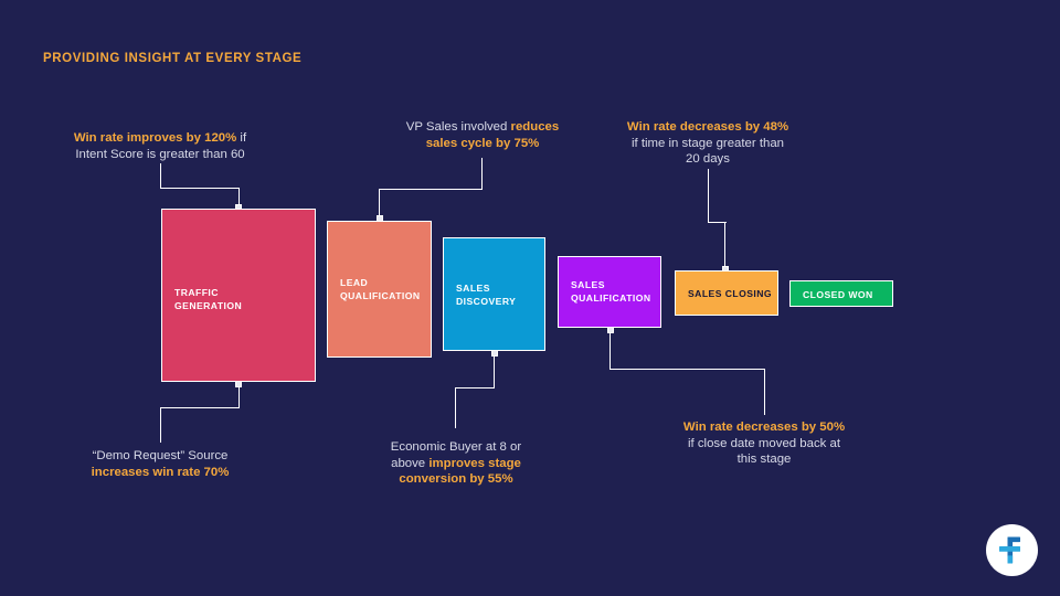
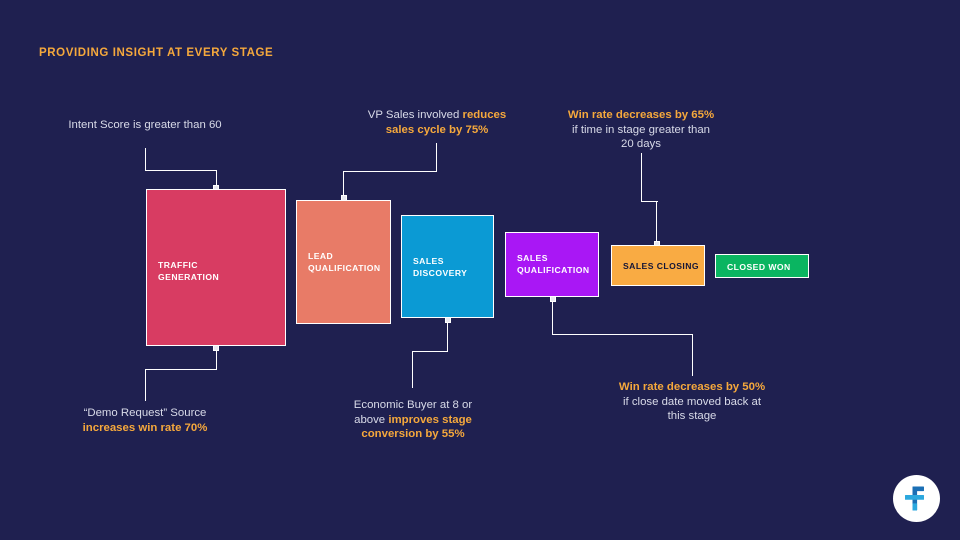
  PROVIDING INSIGHT AT EVERY STAGE
  TRAFFIC
  GENERATION
  LEAD
  QUALIFICATION
  SALES
  DISCOVERY
  SALES
  QUALIFICATION
  SALES CLOSING
  CLOSED WON
- Win rate improves by 120% if
  Intent Score is greater than 60
  VP Sales involved reduces
  sales cycle by 75%
- Win rate decreases by 48%
+ Win rate decreases by 65%
  if time in stage greater than
  20 days
  “Demo Request” Source
  increases win rate 70%
  Economic Buyer at 8 or
  above improves stage
  conversion by 55%
  Win rate decreases by 50%
  if close date moved back at
  this stage
